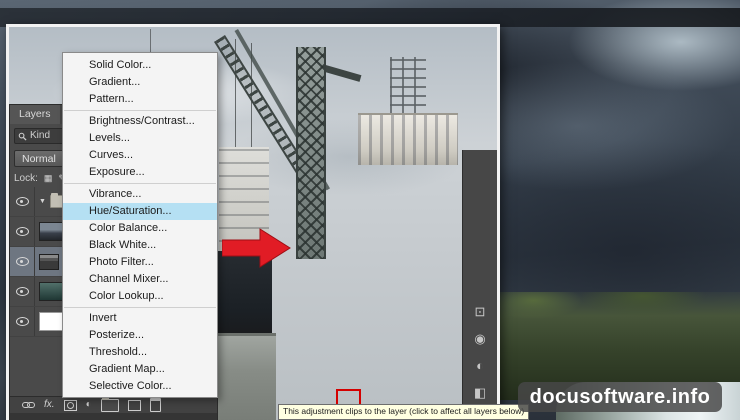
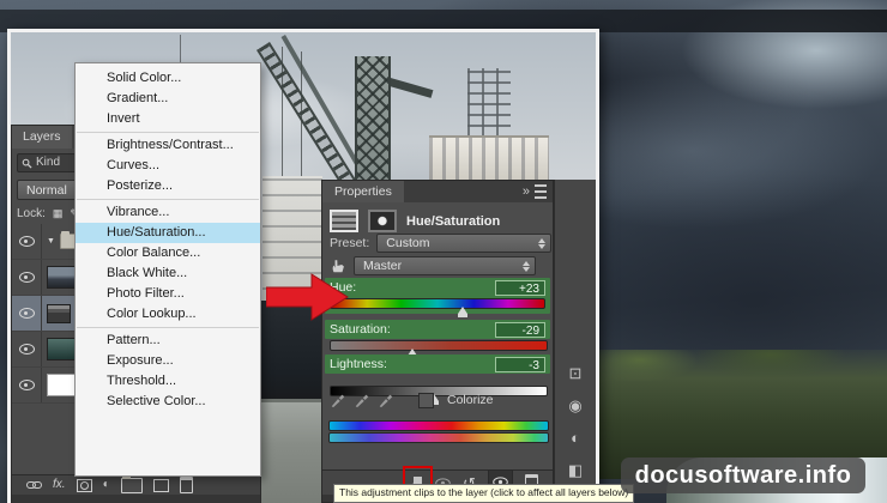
  Layers
  Kind
  Normal
  Lock:
  ▦
  fx.
  ◐
  Solid Color...
  Gradient...
- Pattern...
+ Invert
  Brightness/Contrast...
- Levels...
  Curves...
- Exposure...
+ Posterize...
  Vibrance...
  Hue/Saturation...
  Color Balance...
  Black White...
  Photo Filter...
- Channel Mixer...
  Color Lookup...
- Invert
+ Pattern...
- Posterize...
+ Exposure...
  Threshold...
- Gradient Map...
  Selective Color...
+ Properties
+ »
+ Hue/Saturation
+ Preset:
+ Custom
+ Master
+ Hue:
+ +23
+ Saturation:
+ -29
+ Lightness:
+ -3
+ Colorize
+ ↺
  ⊡
  ◉
  ◐
  ◧
  This adjustment clips to the layer (click to affect all layers below)
  docusoftware.info
